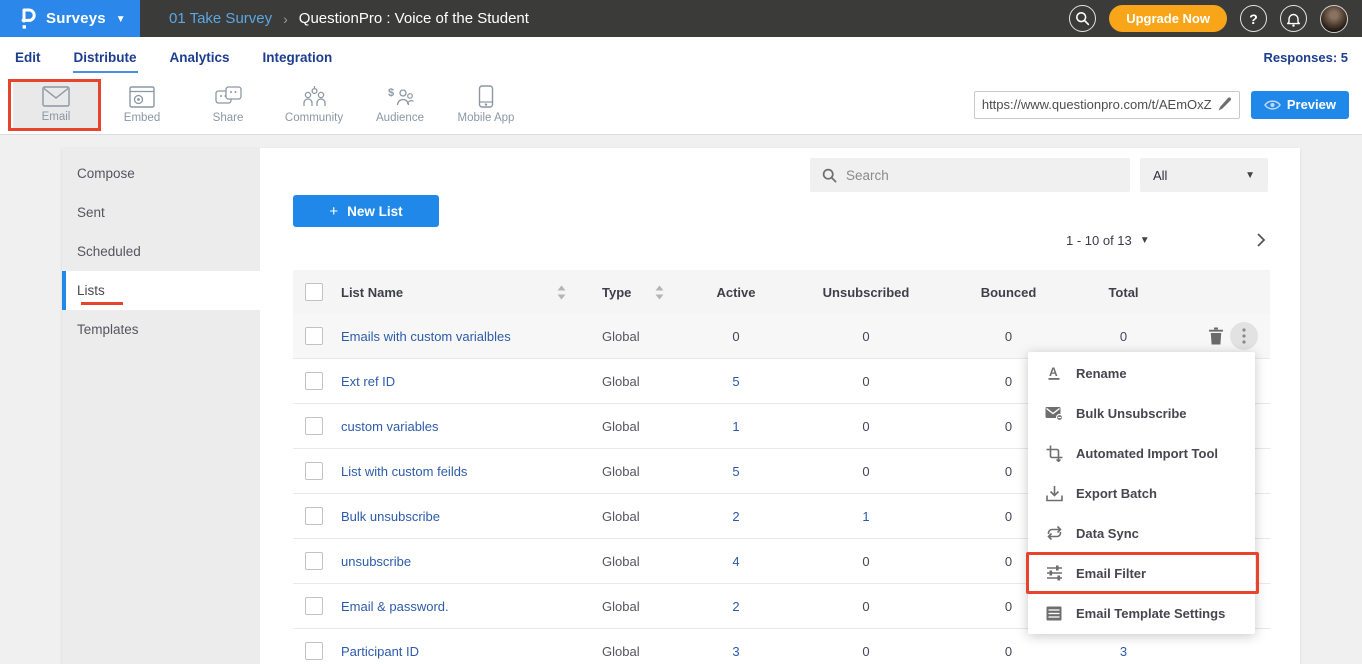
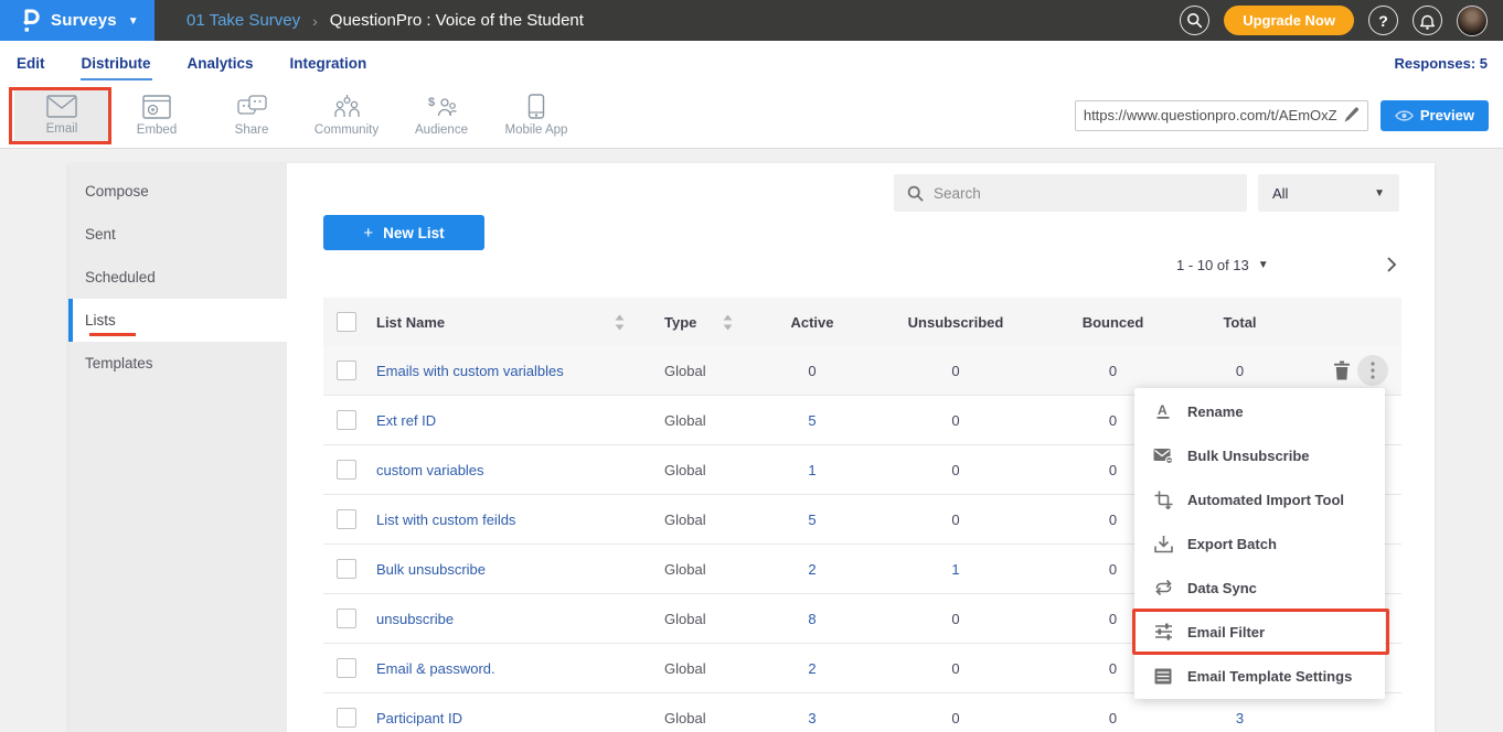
  Surveys
  ▼
  01 Take Survey
  ›
  QuestionPro : Voice of the Student
  Upgrade Now
  ?
  Edit
  Distribute
  Analytics
  Integration
  Responses: 5
  Email
  Embed
  Share
  Community
  $
  Audience
  Mobile App
  https://www.questionpro.com/t/AEmOxZ
  Preview
  Compose
  Sent
  Scheduled
  Lists
  Templates
  Search
  All
  ▼
  +
  New List
  1 - 10 of 13
  ▼
  List Name
  Type
  Active
  Unsubscribed
  Bounced
  Total
  Emails with custom varialbles
  Global
  0
  0
  0
  0
  Ext ref ID
  Global
  5
  0
  0
  custom variables
  Global
  1
  0
  0
  List with custom feilds
  Global
  5
  0
  0
  Bulk unsubscribe
  Global
  2
  1
  0
  unsubscribe
  Global
- 4
+ 8
  0
  0
  Email & password.
  Global
  2
  0
  0
  Participant ID
  Global
  3
  0
  0
  3
  A
  Rename
  Bulk Unsubscribe
  Automated Import Tool
  Export Batch
  Data Sync
  Email Filter
  Email Template Settings
